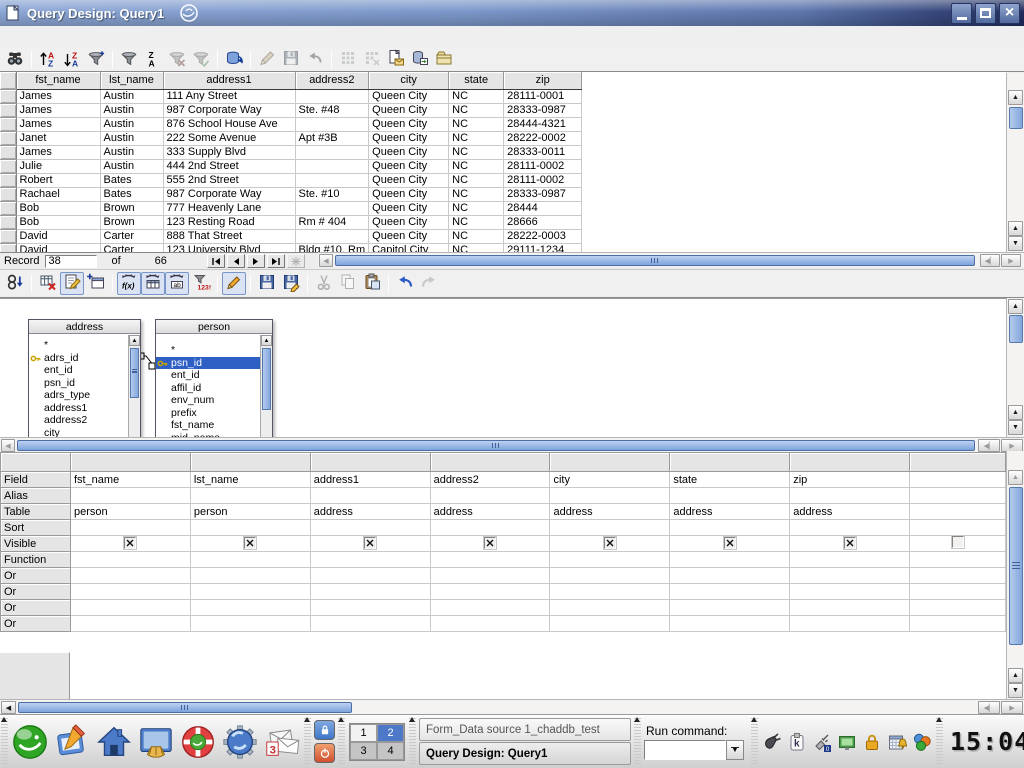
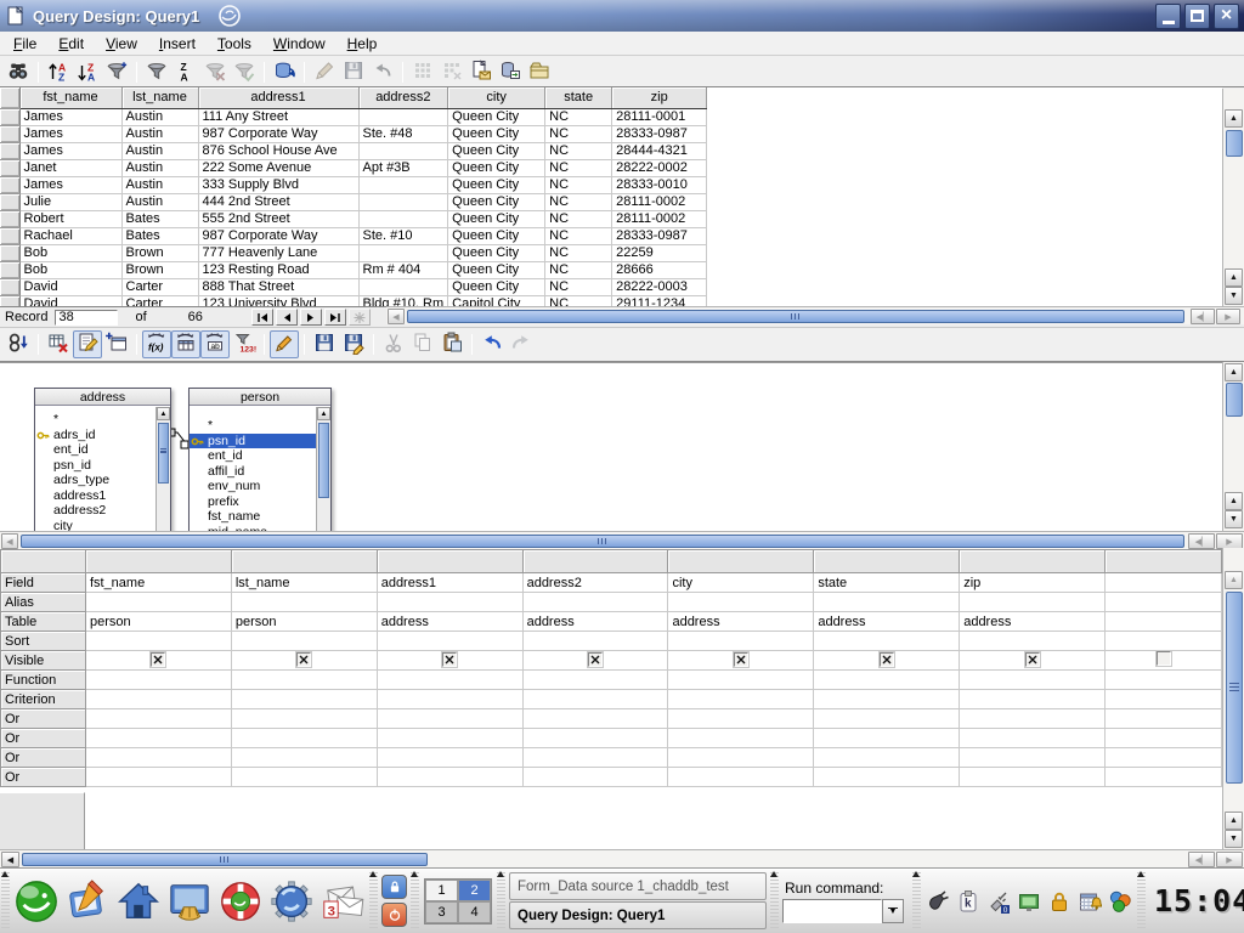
  Query Design: Query1
  ×
+ File
+ Edit
+ View
+ Insert
+ Tools
+ Window
+ Help
  A
  Z
  Z
  A
  Z
  A
  	fst_name	lst_name	address1	address2	city	state	zip
  	James	Austin	111 Any Street		Queen City	NC	28111-0001
  	James	Austin	987 Corporate Way	Ste. #48	Queen City	NC	28333-0987
  	James	Austin	876 School House Ave		Queen City	NC	28444-4321
  	Janet	Austin	222 Some Avenue	Apt #3B	Queen City	NC	28222-0002
- 	James	Austin	333 Supply Blvd		Queen City	NC	28333-0011
+ 	James	Austin	333 Supply Blvd		Queen City	NC	28333-0010
  	Julie	Austin	444 2nd Street		Queen City	NC	28111-0002
  	Robert	Bates	555 2nd Street		Queen City	NC	28111-0002
  	Rachael	Bates	987 Corporate Way	Ste. #10	Queen City	NC	28333-0987
- 	Bob	Brown	777 Heavenly Lane		Queen City	NC	28444
+ 	Bob	Brown	777 Heavenly Lane		Queen City	NC	22259
  	Bob	Brown	123 Resting Road	Rm # 404	Queen City	NC	28666
  	David	Carter	888 That Street		Queen City	NC	28222-0003
  	David	Carter	123 University Blvd	Bldg #10, Rm	Capitol City	NC	29111-1234
  Record
  38
  of
  66
  f(x)
  address
  *
  adrs_id
  ent_id
  psn_id
  adrs_type
  address1
  address2
  city
  person
  *
  psn_id
  ent_id
  affil_id
  env_num
  prefix
  fst_name
  Field	fst_name	lst_name	address1	address2	city	state	zip
  Alias
  Table	person	person	address	address	address	address	address
  Sort
  Visible
  Function
+ Criterion
  Or
  Or
  Or
  Or
  3
  1
  2
  3
  4
  Form_Data source 1_chaddb_test
  Query Design: Query1
  Run command:
  k
  15:04
